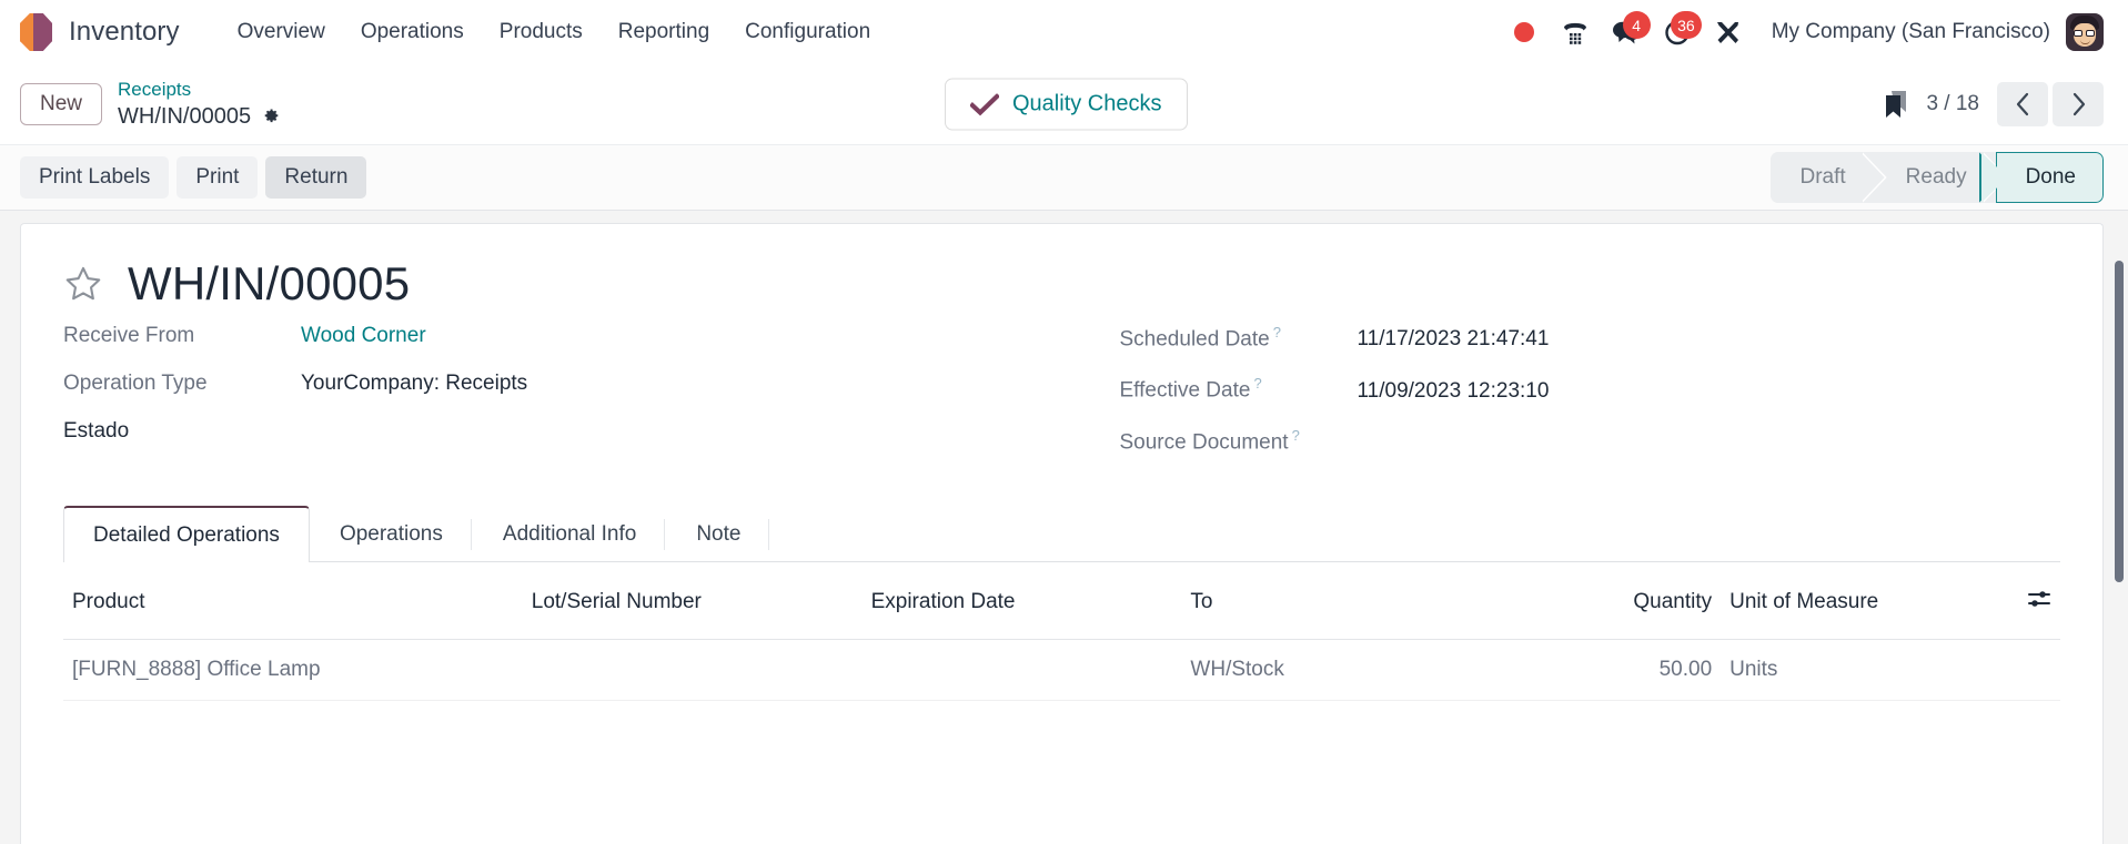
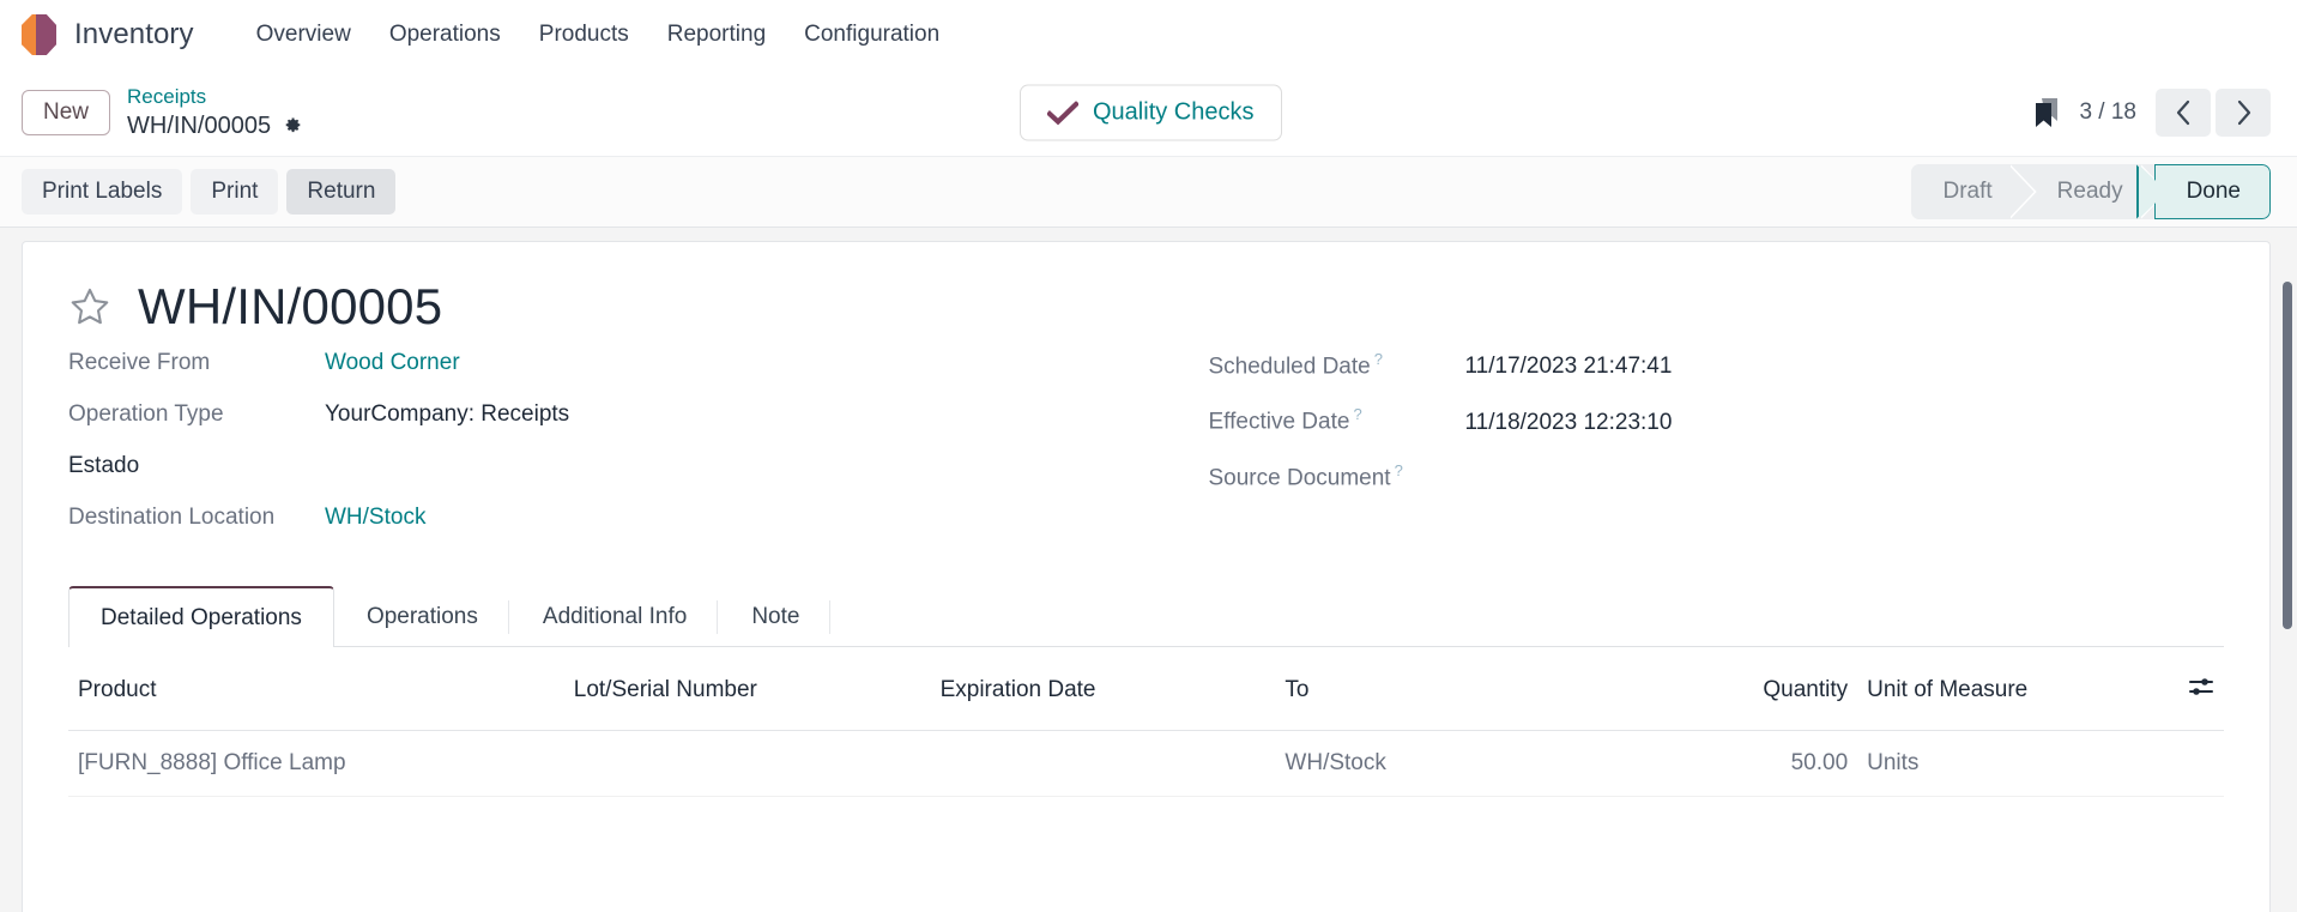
  Inventory
  Overview
  Operations
  Products
  Reporting
  Configuration
- 4
- 36
- My Company (San Francisco)
  New
  Receipts
  WH/IN/00005
  Quality Checks
  3 / 18
  Print Labels
  Print
  Return
  Draft
  Ready
  Done
  WH/IN/00005
  Receive From
  Wood Corner
  Operation Type
  YourCompany: Receipts
  Estado
+ Destination Location
+ WH/Stock
  Scheduled Date ?
  11/17/2023 21:47:41
  Effective Date ?
- 11/09/2023 12:23:10
+ 11/18/2023 12:23:10
  Source Document ?
  Detailed Operations
  Operations
  Additional Info
  Note
  Product	Lot/Serial Number	Expiration Date	To	Quantity	Unit of Measure
  [FURN_8888] Office Lamp			WH/Stock	50.00	Units
